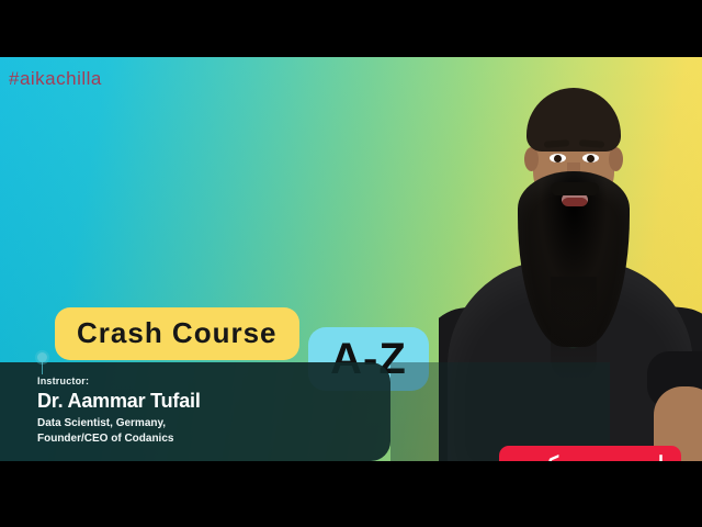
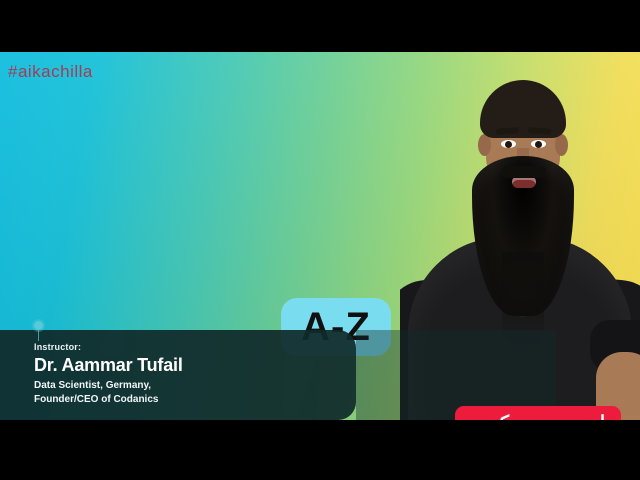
- Crash Course
  A-Z
  Instructor:
  Dr. Aammar Tufail
  Data Scientist, Germany,
  Founder/CEO of Codanics
  #aikachilla
